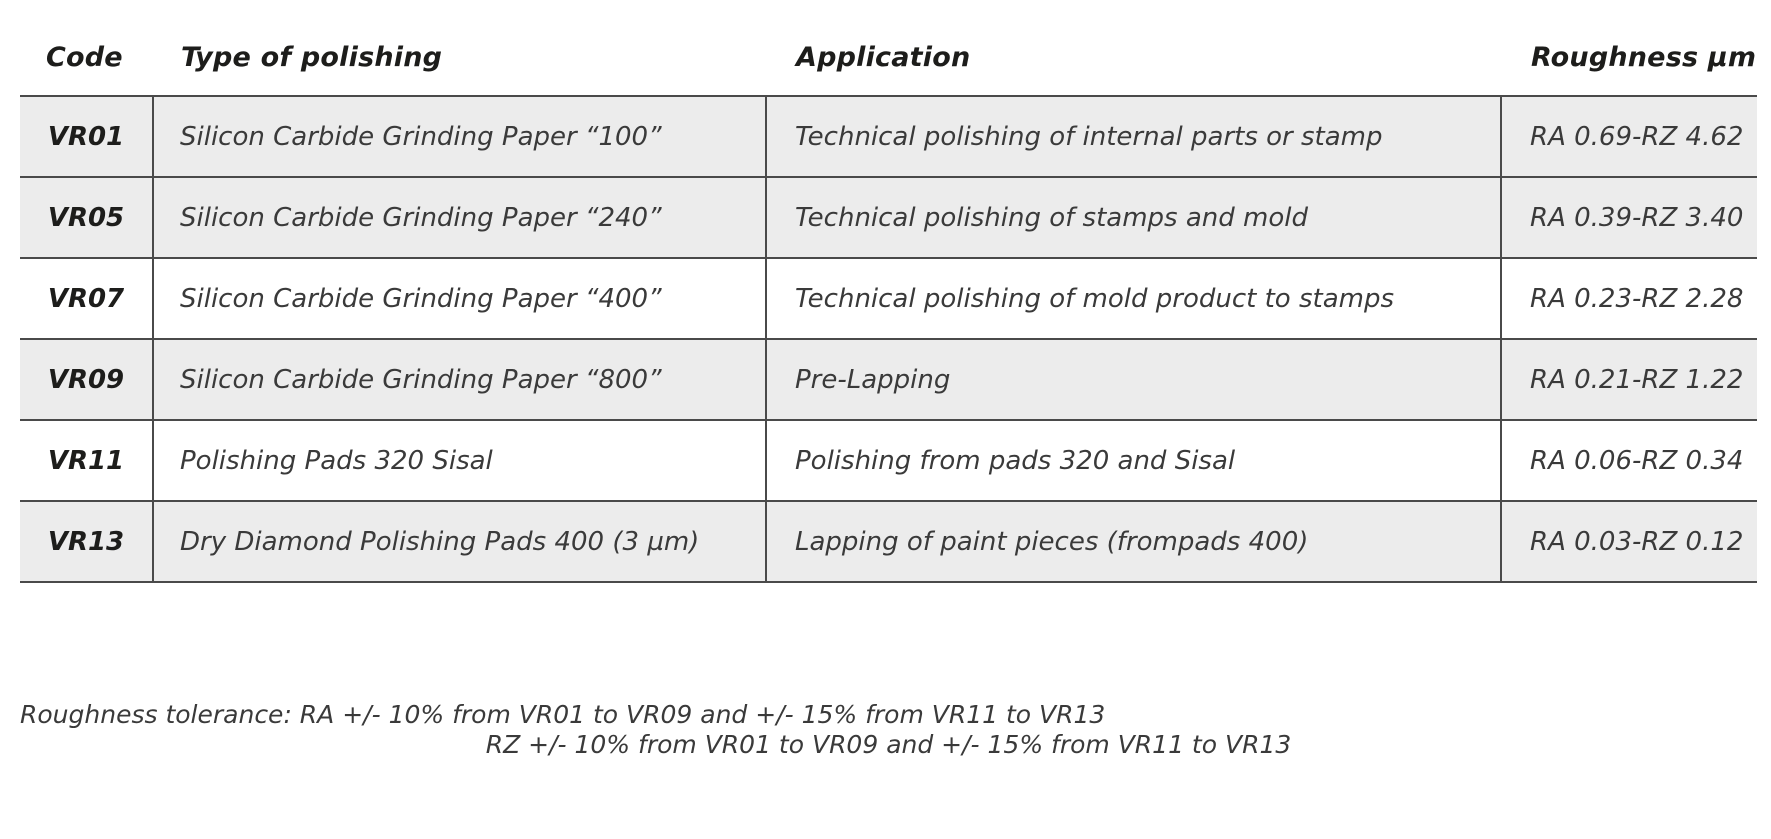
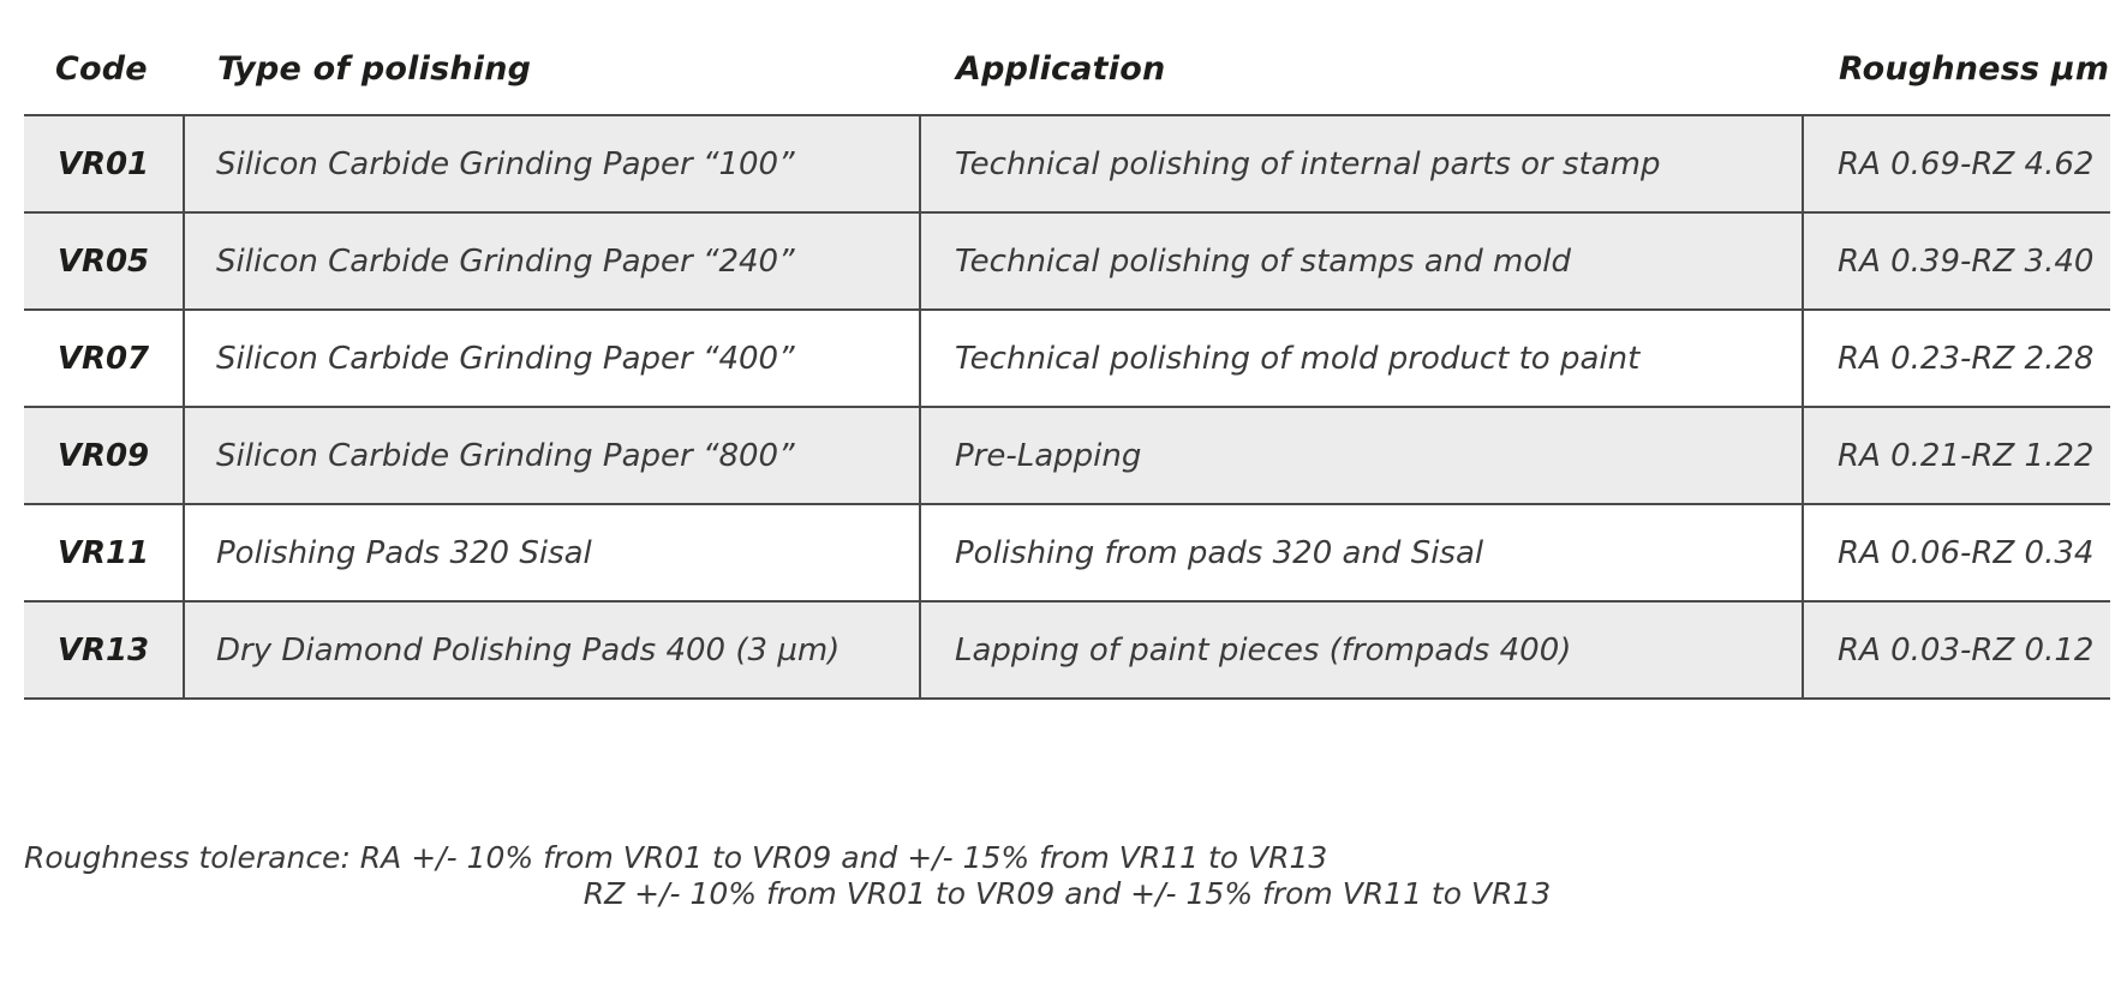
  Code	Type of polishing	Application	Roughness µm
  VR01	Silicon Carbide Grinding Paper “100”	Technical polishing of internal parts or stamp	RA 0.69-RZ 4.62
  VR05	Silicon Carbide Grinding Paper “240”	Technical polishing of stamps and mold	RA 0.39-RZ 3.40
- VR07	Silicon Carbide Grinding Paper “400”	Technical polishing of mold product to stamps	RA 0.23-RZ 2.28
+ VR07	Silicon Carbide Grinding Paper “400”	Technical polishing of mold product to paint	RA 0.23-RZ 2.28
  VR09	Silicon Carbide Grinding Paper “800”	Pre-Lapping	RA 0.21-RZ 1.22
  VR11	Polishing Pads 320 Sisal	Polishing from pads 320 and Sisal	RA 0.06-RZ 0.34
  VR13	Dry Diamond Polishing Pads 400 (3 µm)	Lapping of paint pieces (frompads 400)	RA 0.03-RZ 0.12
  Roughness tolerance: RA +/- 10% from VR01 to VR09 and +/- 15% from VR11 to VR13
  RZ +/- 10% from VR01 to VR09 and +/- 15% from VR11 to VR13
